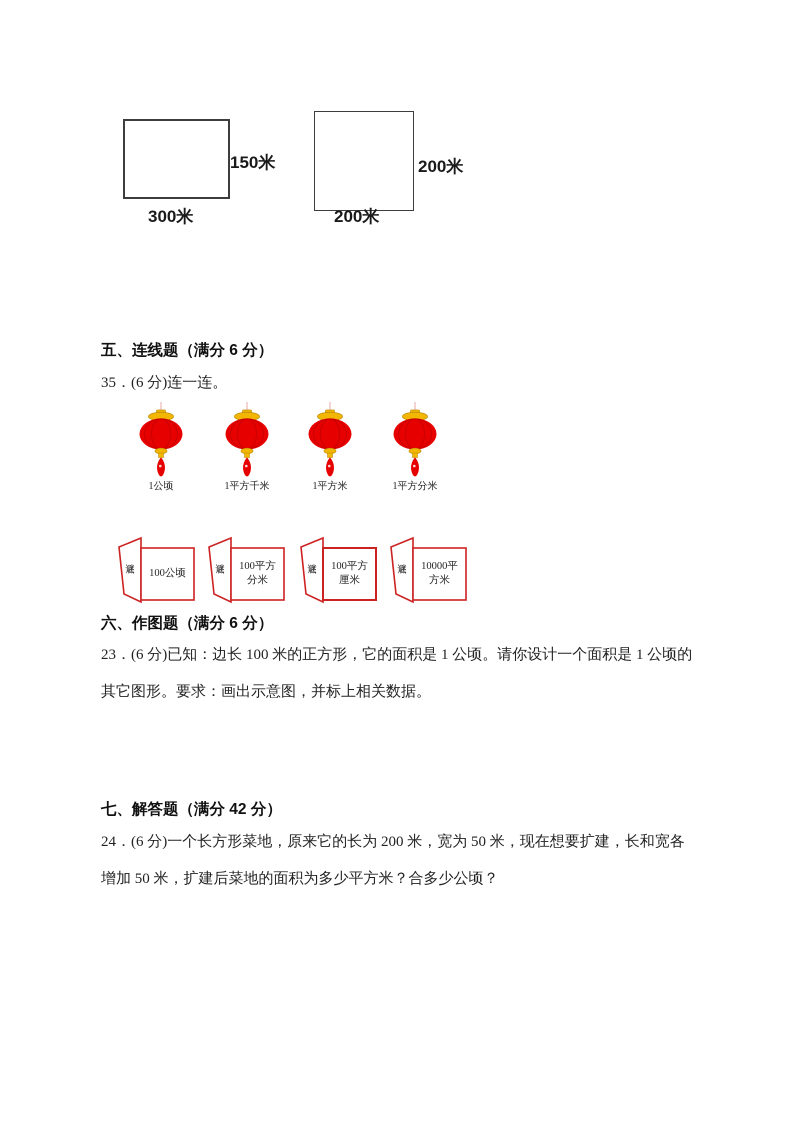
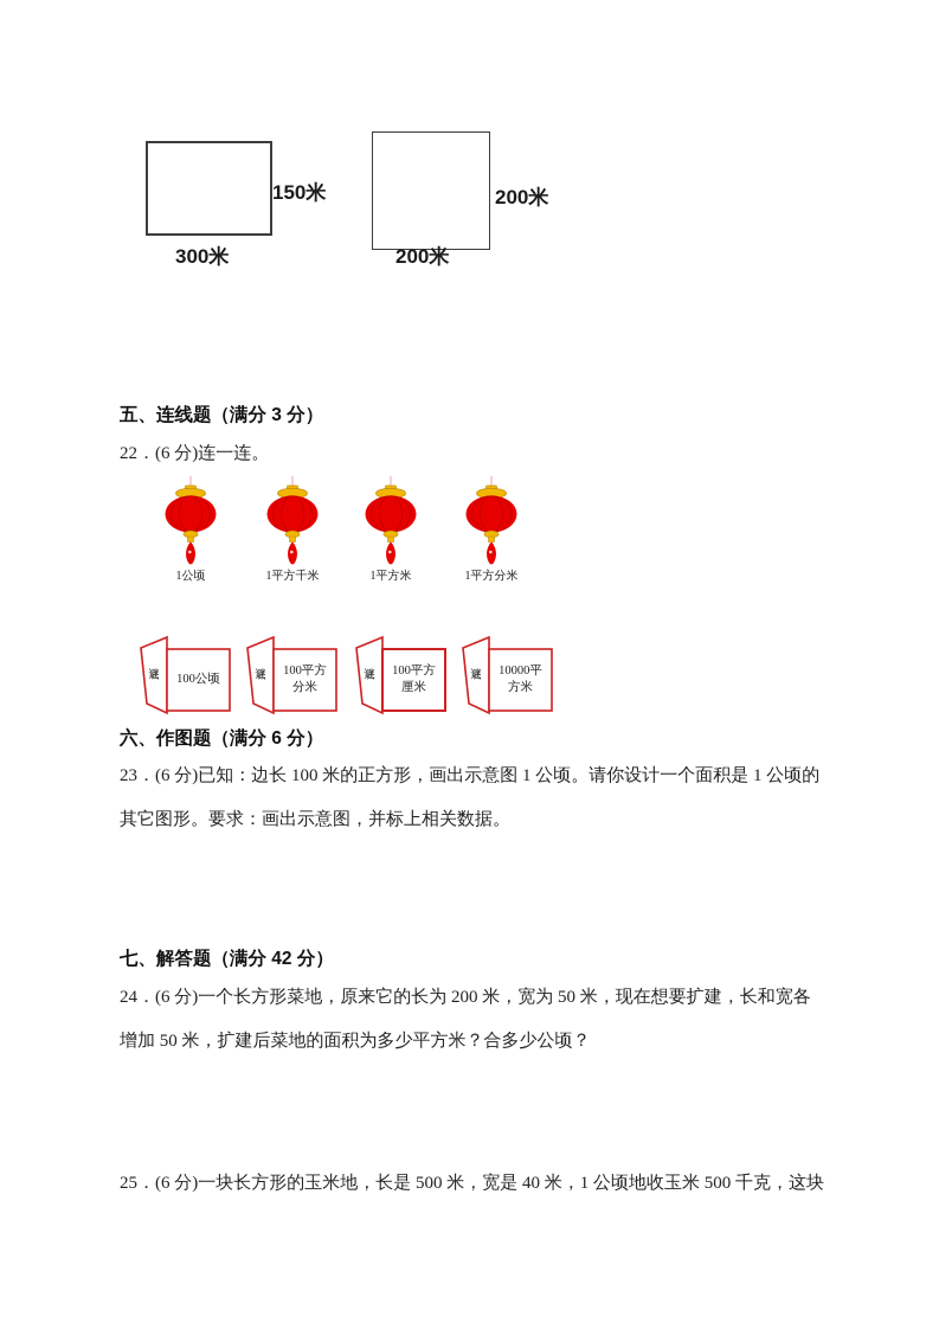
  150米
  300米
  200米
  200米
- 五、连线题（满分 6 分）
+ 五、连线题（满分 3 分）
- 35．(6 分)连一连。
+ 22．(6 分)连一连。
  1公顷
  1平方千米
  1平方米
  1平方分米
  100公顷
  100平方
  分米
  100平方
  厘米
  10000平
  方米
  六、作图题（满分 6 分）
- 23．(6 分)已知：边长 100 米的正方形，它的面积是 1 公顷。请你设计一个面积是 1 公顷的
+ 23．(6 分)已知：边长 100 米的正方形，画出示意图 1 公顷。请你设计一个面积是 1 公顷的
  其它图形。要求：画出示意图，并标上相关数据。
  七、解答题（满分 42 分）
  24．(6 分)一个长方形菜地，原来它的长为 200 米，宽为 50 米，现在想要扩建，长和宽各
  增加 50 米，扩建后菜地的面积为多少平方米？合多少公顷？
+ 25．(6 分)一块长方形的玉米地，长是 500 米，宽是 40 米，1 公顷地收玉米 500 千克，这块
